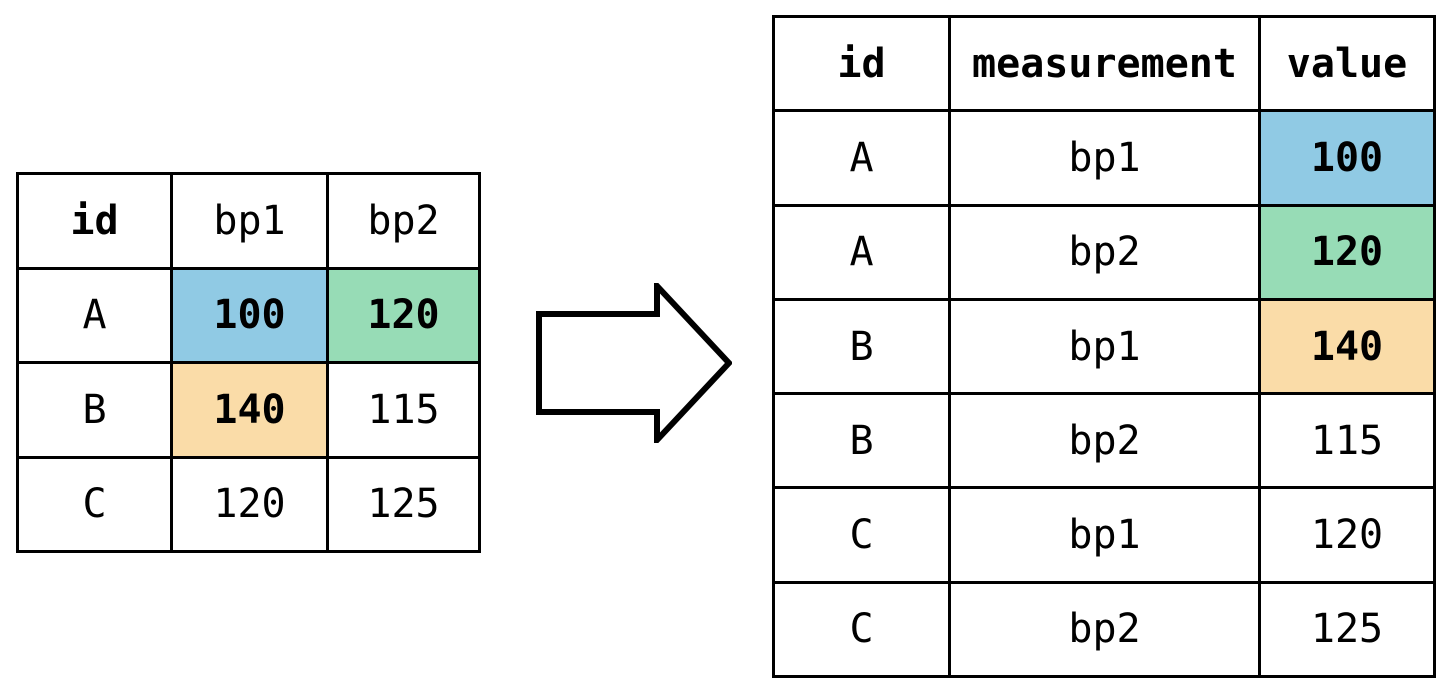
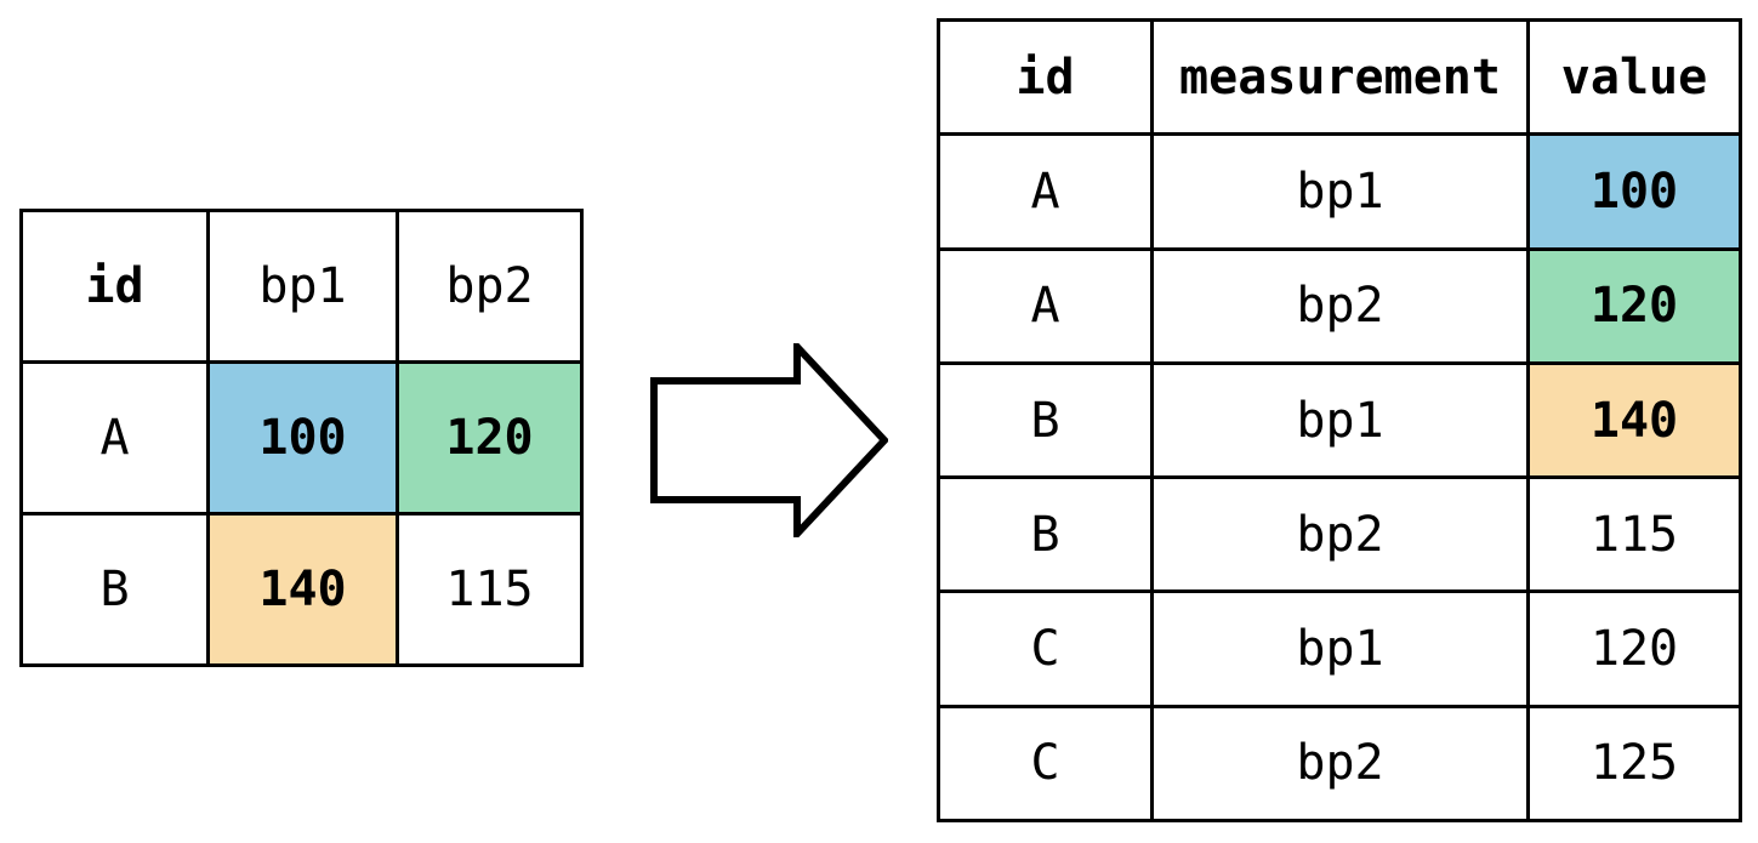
  id	bp1	bp2
  A	100	120
  B	140	115
- C	120	125
  id	measurement	value
  A	bp1	100
  A	bp2	120
  B	bp1	140
  B	bp2	115
  C	bp1	120
  C	bp2	125
